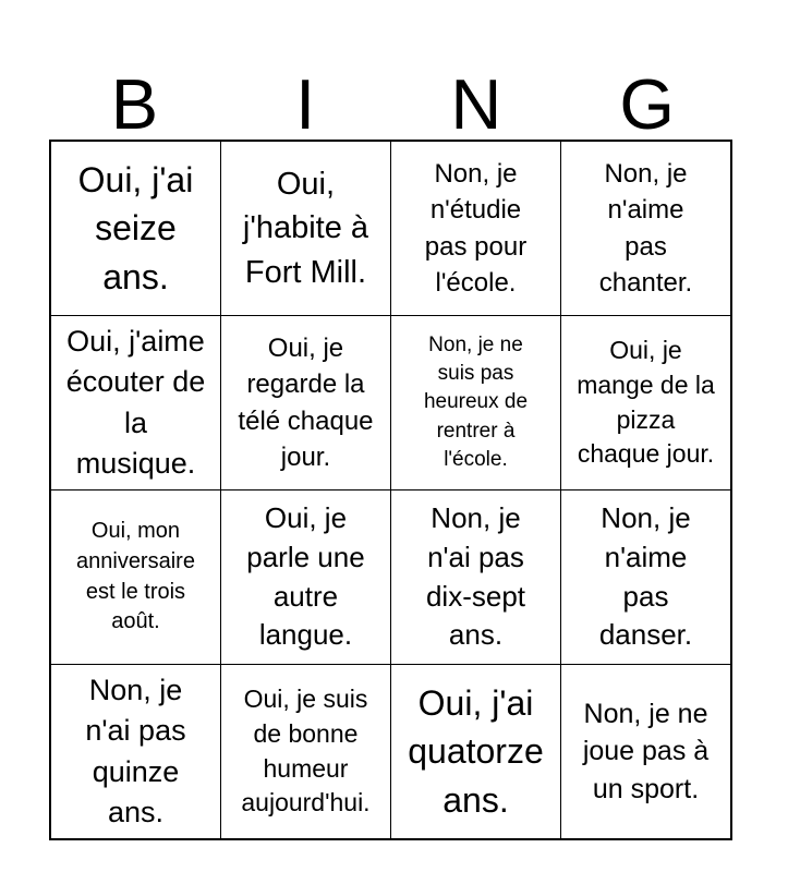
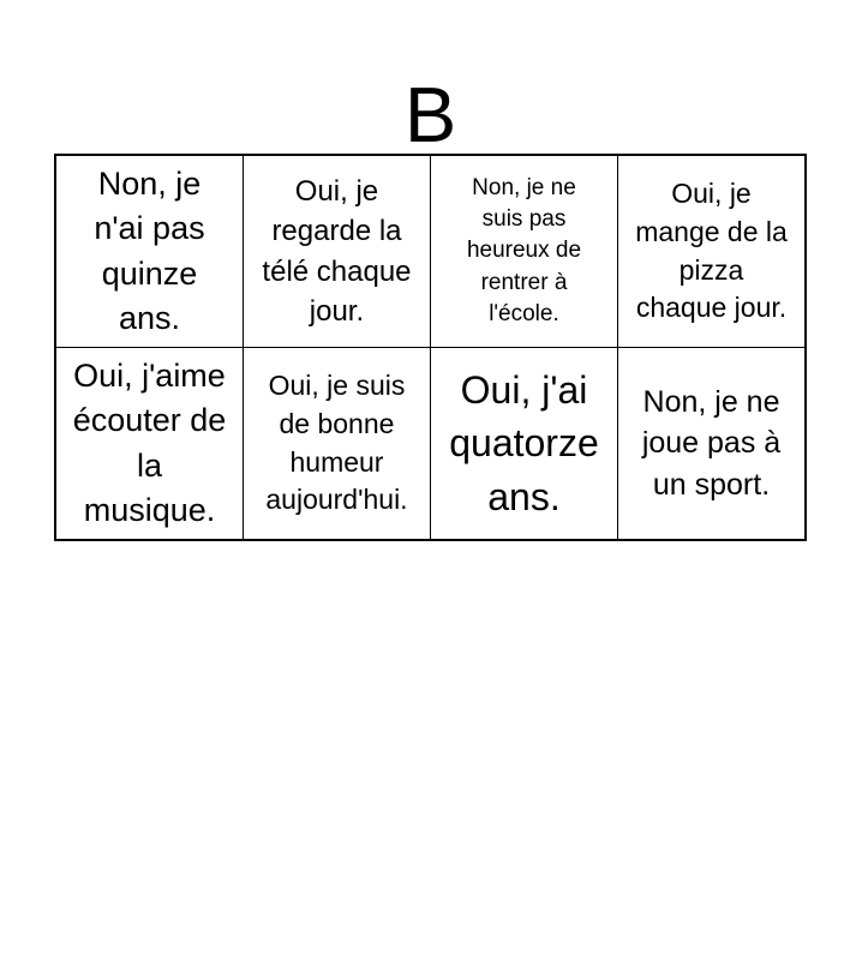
  B
- I
- N
- G
- Oui, j'ai seize ans.	Oui, j'habite à Fort Mill.	Non, je n'étudie pas pour l'école.	Non, je n'aime pas chanter.
- Oui, j'aime écouter de la musique.	Oui, je regarde la télé chaque jour.	Non, je ne suis pas heureux de rentrer à l'école.	Oui, je mange de la pizza chaque jour.
+ Non, je n'ai pas quinze ans.	Oui, je regarde la télé chaque jour.	Non, je ne suis pas heureux de rentrer à l'école.	Oui, je mange de la pizza chaque jour.
- Oui, mon anniversaire est le trois août.	Oui, je parle une autre langue.	Non, je n'ai pas dix-sept ans.	Non, je n'aime pas danser.
- Non, je n'ai pas quinze ans.	Oui, je suis de bonne humeur aujourd'hui.	Oui, j'ai quatorze ans.	Non, je ne joue pas à un sport.
+ Oui, j'aime écouter de la musique.	Oui, je suis de bonne humeur aujourd'hui.	Oui, j'ai quatorze ans.	Non, je ne joue pas à un sport.
